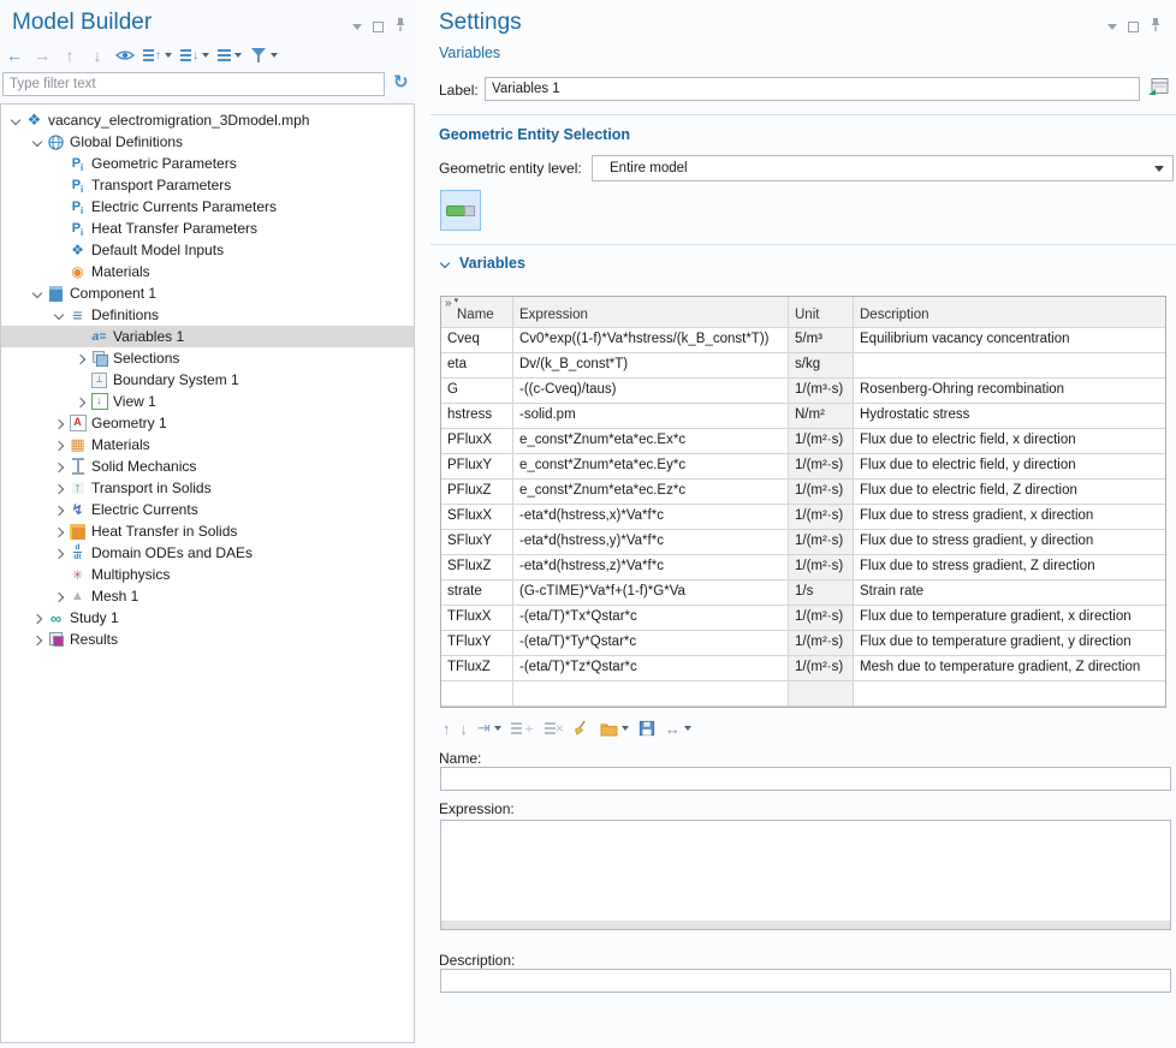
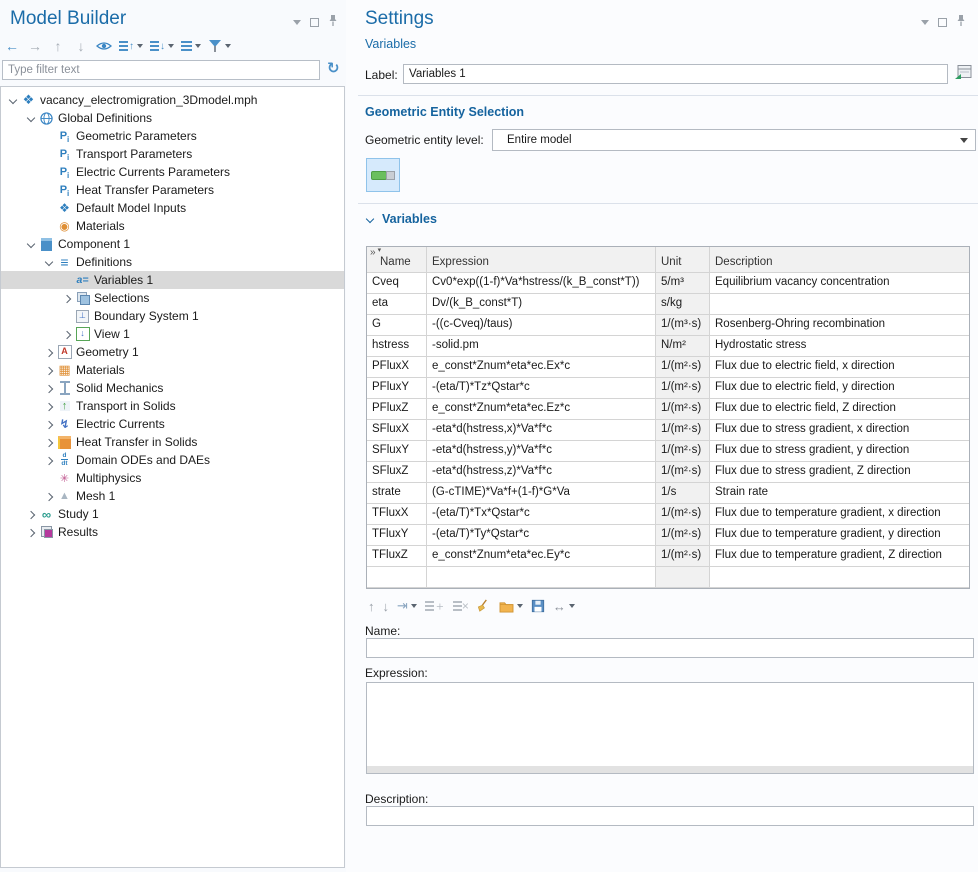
  Model Builder
  ←
  →
  ↑
  ↓
  ↑
  ↓
  Type filter text
  ↻
  vacancy_electromigration_3Dmodel.mph
  Global Definitions
  Geometric Parameters
  Transport Parameters
  Electric Currents Parameters
  Heat Transfer Parameters
  Default Model Inputs
  Materials
  Component 1
  Definitions
  Variables 1
  Selections
  Boundary System 1
  View 1
  Geometry 1
  Materials
  Solid Mechanics
  Transport in Solids
  Electric Currents
  Heat Transfer in Solids
  Domain ODEs and DAEs
  Multiphysics
  Mesh 1
  Study 1
  Results
  Settings
  Variables
  Label:
  Variables 1
  Geometric Entity Selection
  Geometric entity level:
  Entire model
  Variables
  »
  Name
  Expression
  Unit
  Description
  Cveq
  Cv0*exp((1-f)*Va*hstress/(k_B_const*T))
  5/m³
  Equilibrium vacancy concentration
  eta
  Dv/(k_B_const*T)
  s/kg
  G
  -((c-Cveq)/taus)
  1/(m³·s)
  Rosenberg-Ohring recombination
  hstress
  -solid.pm
  N/m²
  Hydrostatic stress
  PFluxX
  e_const*Znum*eta*ec.Ex*c
  1/(m²·s)
  Flux due to electric field, x direction
  PFluxY
- e_const*Znum*eta*ec.Ey*c
+ -(eta/T)*Tz*Qstar*c
  1/(m²·s)
  Flux due to electric field, y direction
  PFluxZ
  e_const*Znum*eta*ec.Ez*c
  1/(m²·s)
  Flux due to electric field, Z direction
  SFluxX
  -eta*d(hstress,x)*Va*f*c
  1/(m²·s)
  Flux due to stress gradient, x direction
  SFluxY
  -eta*d(hstress,y)*Va*f*c
  1/(m²·s)
  Flux due to stress gradient, y direction
  SFluxZ
  -eta*d(hstress,z)*Va*f*c
  1/(m²·s)
  Flux due to stress gradient, Z direction
  strate
  (G-cTIME)*Va*f+(1-f)*G*Va
  1/s
  Strain rate
  TFluxX
  -(eta/T)*Tx*Qstar*c
  1/(m²·s)
  Flux due to temperature gradient, x direction
  TFluxY
  -(eta/T)*Ty*Qstar*c
  1/(m²·s)
  Flux due to temperature gradient, y direction
  TFluxZ
- -(eta/T)*Tz*Qstar*c
+ e_const*Znum*eta*ec.Ey*c
  1/(m²·s)
- Mesh due to temperature gradient, Z direction
+ Flux due to temperature gradient, Z direction
  ↑
  ↓
  ⇥
  ＋
  ×
  ↔
  Name:
  Expression:
  Description:
